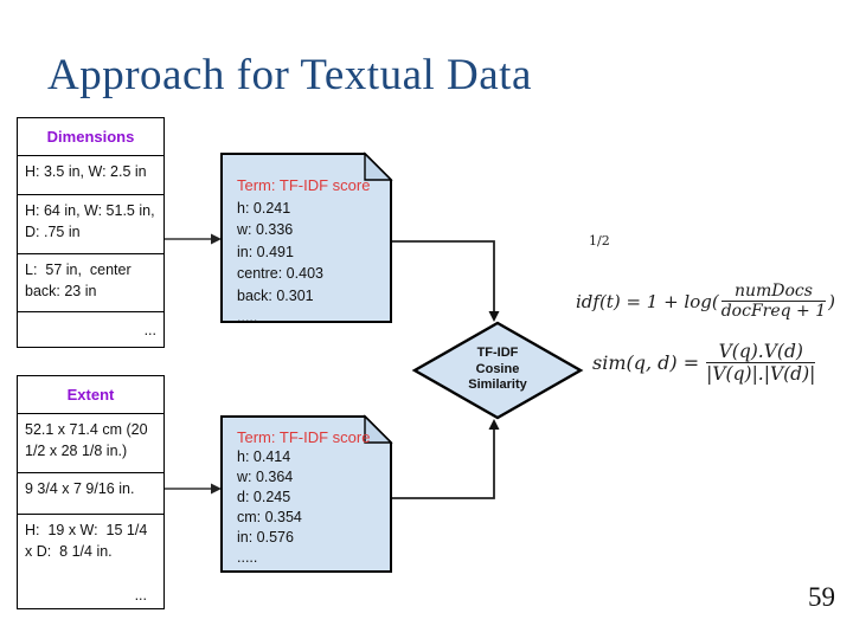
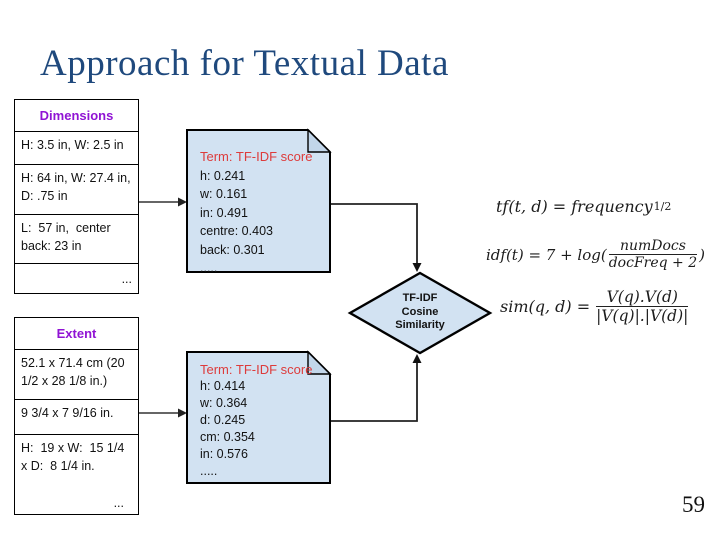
  Approach for Textual Data
  Dimensions
  H: 3.5 in, W: 2.5 in
- H: 64 in, W: 51.5 in, D: .75 in
+ H: 64 in, W: 27.4 in, D: .75 in
  L: 57 in, center back: 23 in
  ...
  Extent
  52.1 x 71.4 cm (20 1/2 x 28 1/8 in.)
  9 3/4 x 7 9/16 in.
  H: 19 x W: 15 1/4 x D: 8 1/4 in.
  ...
  Term: TF-IDF score
  h: 0.241
- w: 0.336
+ w: 0.161
  in: 0.491
  centre: 0.403
  back: 0.301
  .....
  Term: TF-IDF score
  h: 0.414
  w: 0.364
  d: 0.245
  cm: 0.354
  in: 0.576
  .....
  TF-IDF
  Cosine
  Similarity
+ tf(t, d) = frequency
  1/2
- idf(t) = 1 + log(
+ idf(t) = 7 + log(
  numDocs
- docFreq + 1
+ docFreq + 2
  )
  sim(q, d) =
  V(q).V(d)
  |V(q)|.|V(d)|
  59
